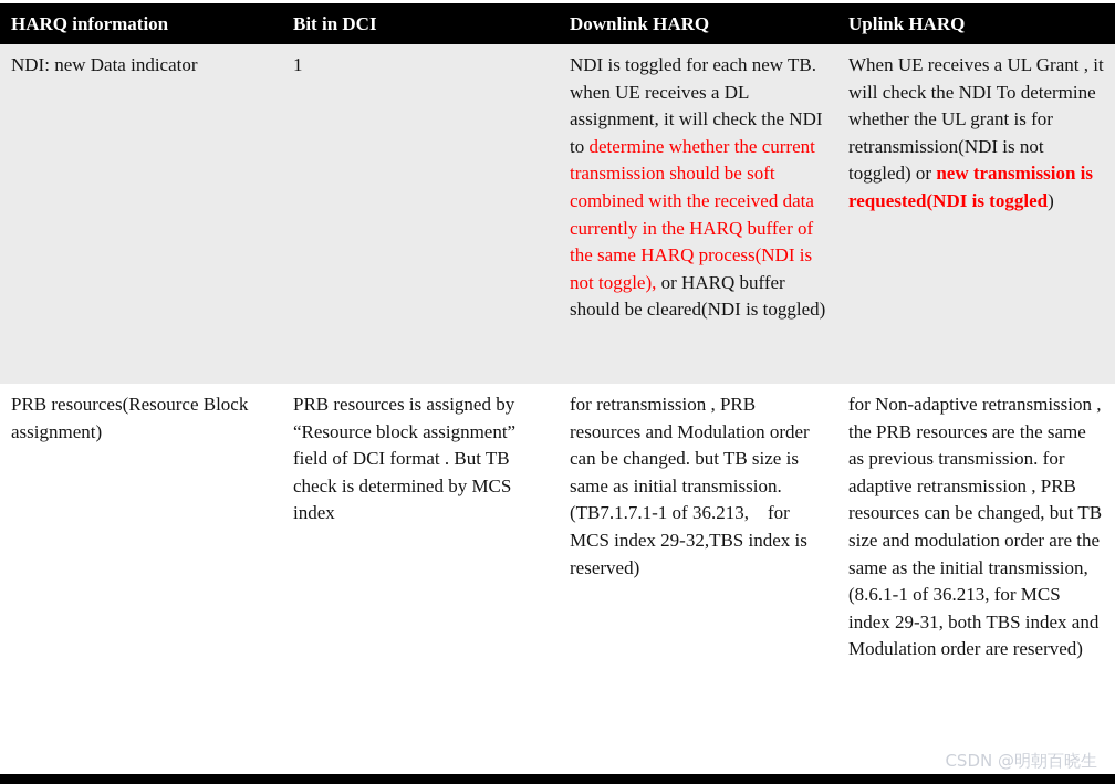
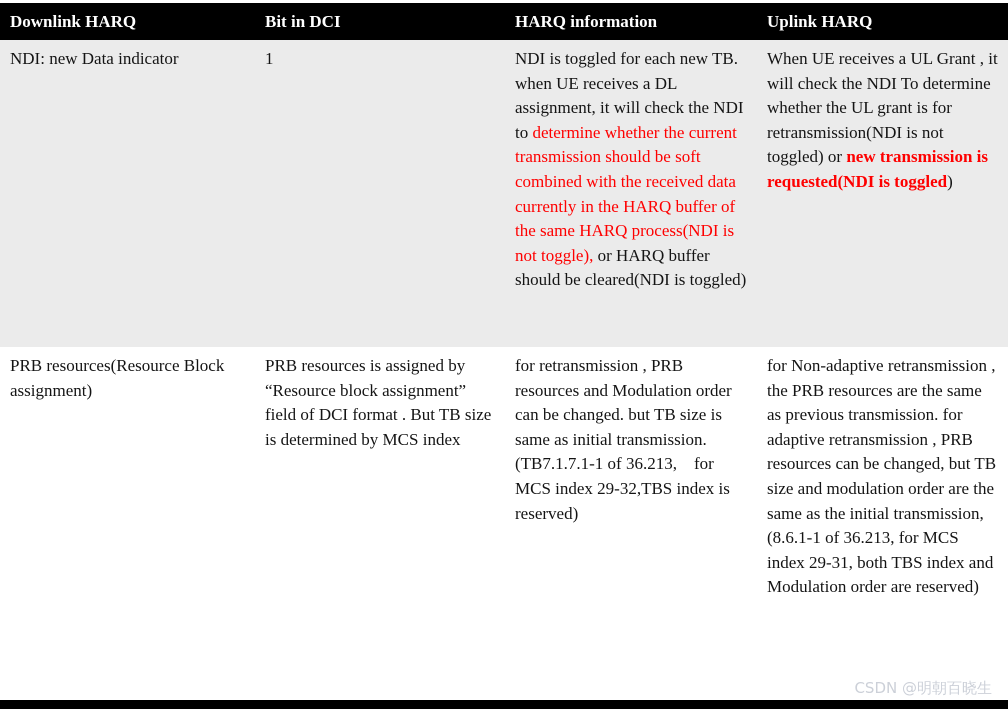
- HARQ information
+ Downlink HARQ
  Bit in DCI
- Downlink HARQ
+ HARQ information
  Uplink HARQ
  NDI: new Data indicator
  1
  NDI is toggled for each new TB. when UE receives a DL assignment, it will check the NDI to determine whether the current transmission should be soft combined with the received data currently in the HARQ buffer of the same HARQ process(NDI is not toggle), or HARQ buffer should be cleared(NDI is toggled)
  When UE receives a UL Grant , it will check the NDI To determine whether the UL grant is for retransmission(NDI is not toggled) or new transmission is requested(NDI is toggled)
  PRB resources(Resource Block assignment)
- PRB resources is assigned by “Resource block assignment” field of DCI format . But TB check is determined by MCS index
+ PRB resources is assigned by “Resource block assignment” field of DCI format . But TB size is determined by MCS index
  for retransmission , PRB resources and Modulation order can be changed. but TB size is same as initial transmission. (TB7.1.7.1-1 of 36.213, for MCS index 29-32,TBS index is reserved)
  for Non-adaptive retransmission , the PRB resources are the same as previous transmission. for adaptive retransmission , PRB resources can be changed, but TB size and modulation order are the same as the initial transmission,(8.6.1-1 of 36.213, for MCS index 29-31, both TBS index and Modulation order are reserved)
  CSDN @明朝百晓生
